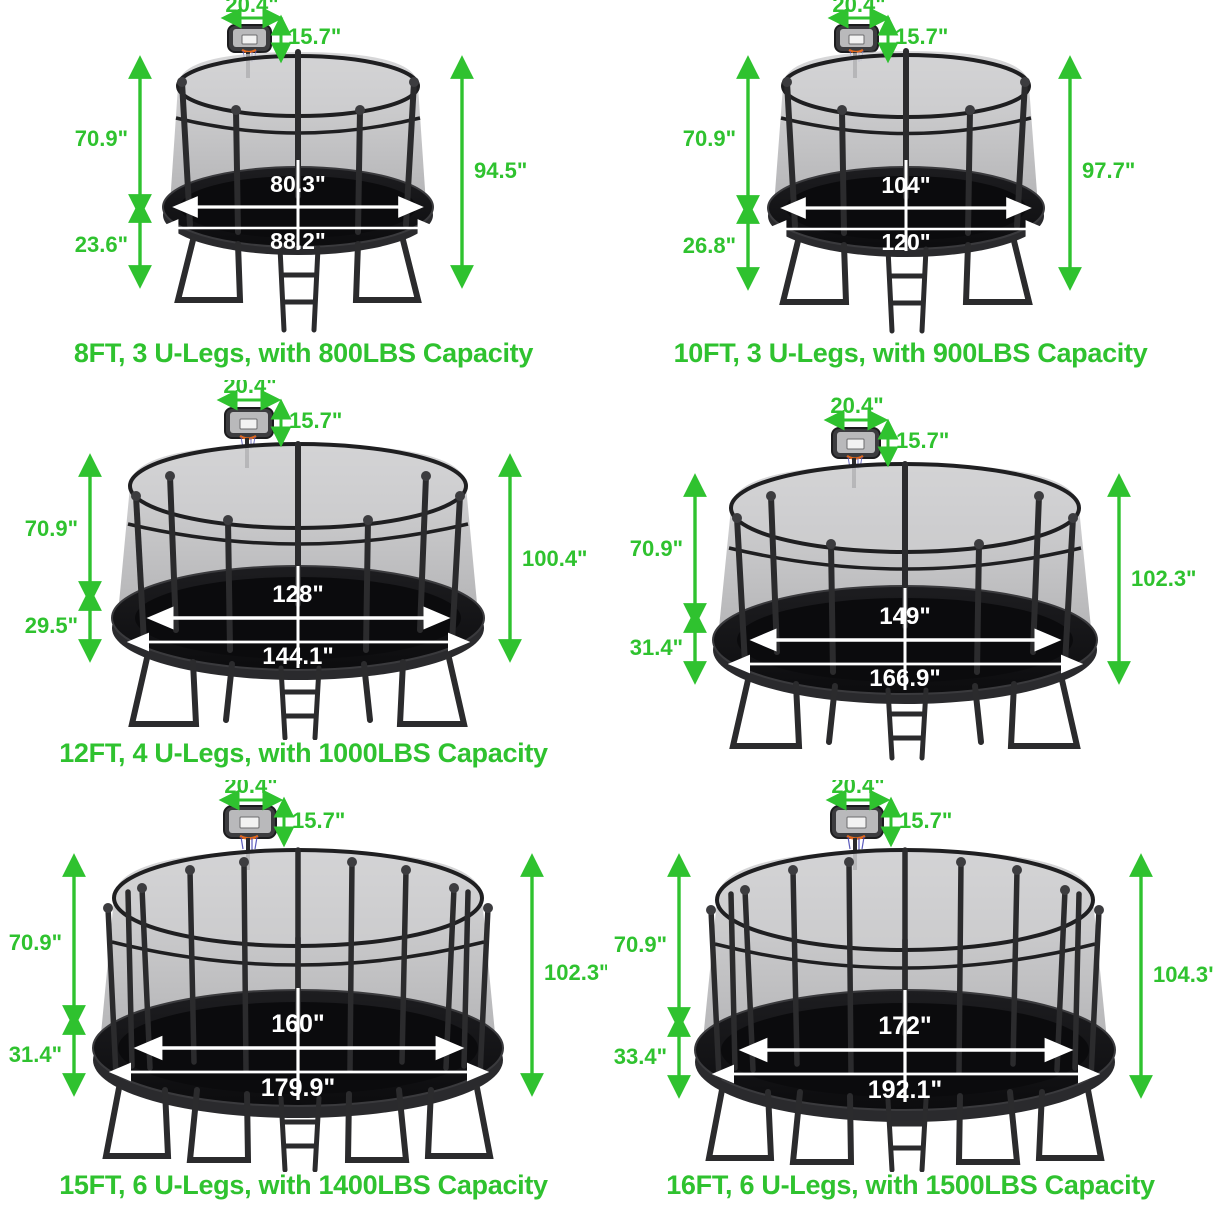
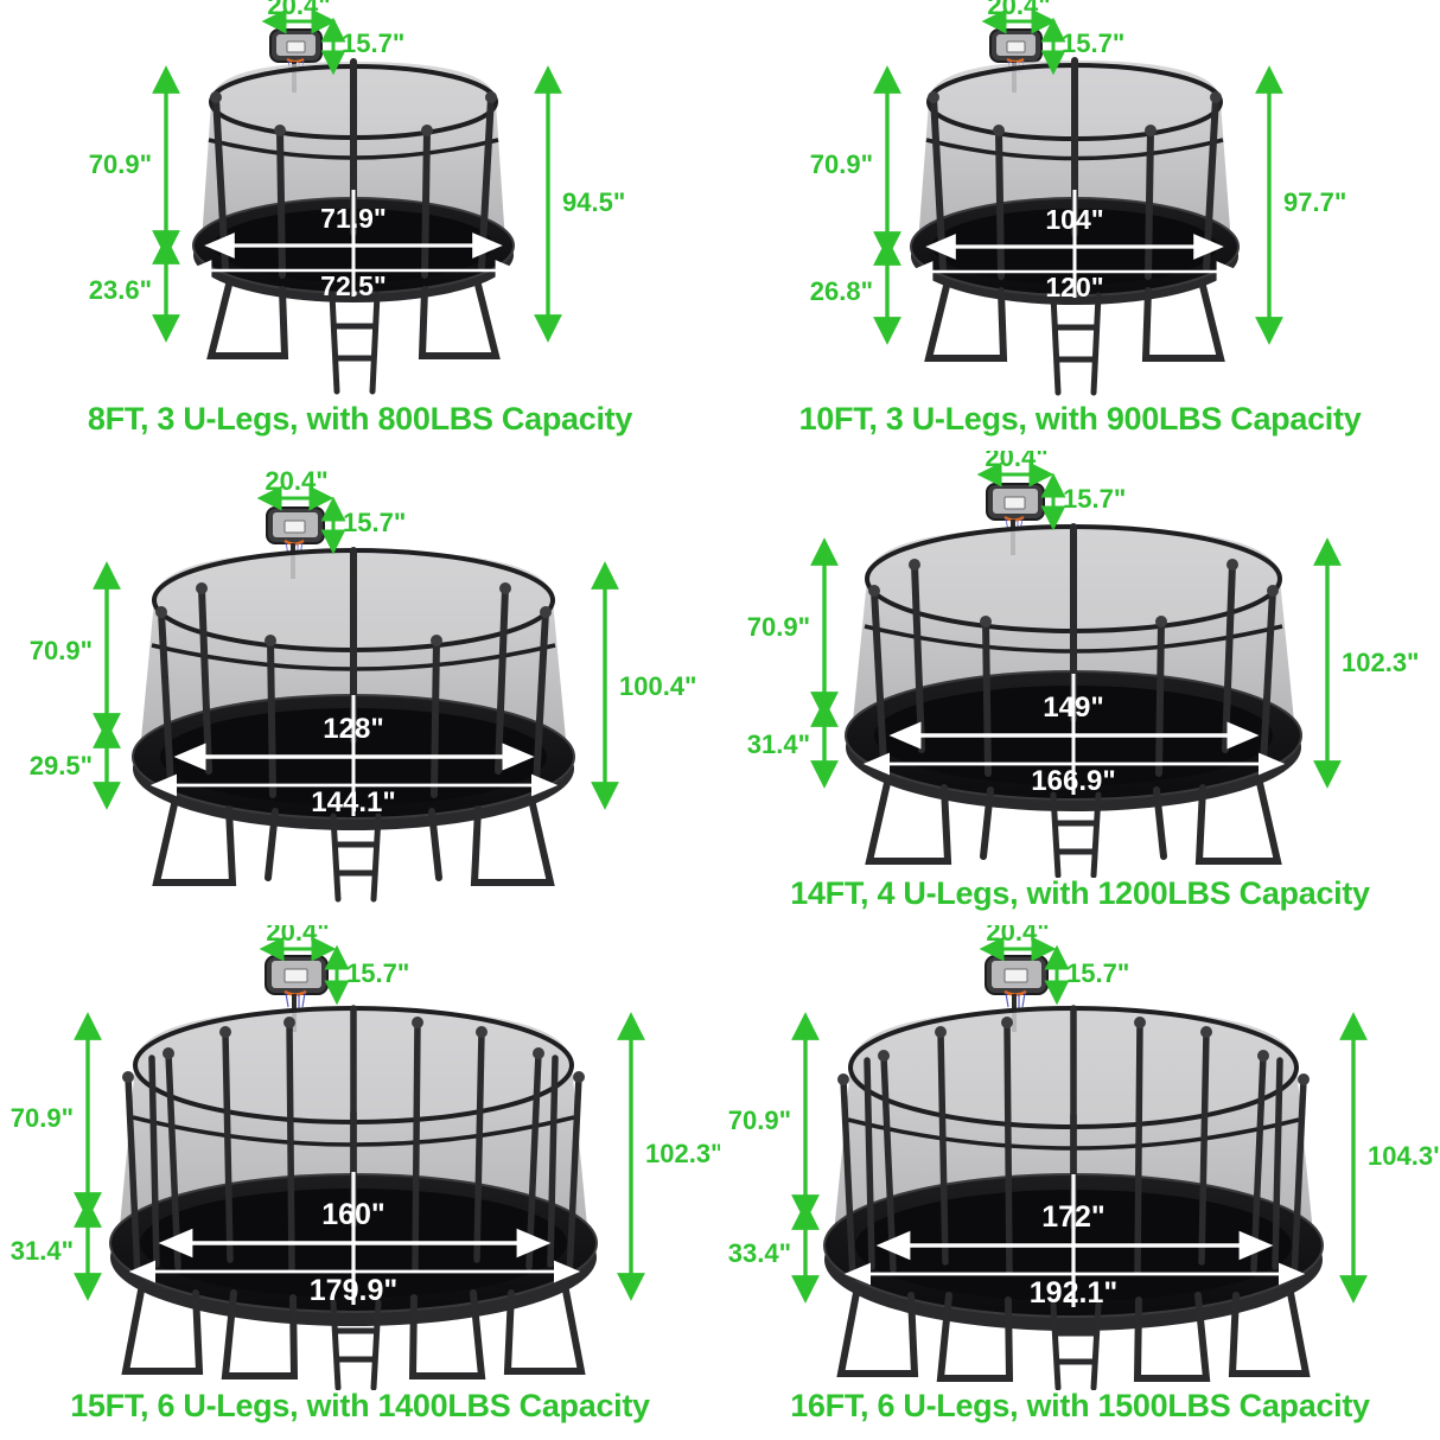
- 80.3"
+ 71.9"
- 88.2"
+ 72.5"
  70.9"
  23.6"
  94.5"
  20.4"
  15.7"
  8FT, 3 U-Legs, with 800LBS Capacity
  104"
  120"
  70.9"
  26.8"
  97.7"
  20.4"
  15.7"
  10FT, 3 U-Legs, with 900LBS Capacity
  128"
  144.1"
  70.9"
  29.5"
  100.4"
  20.4"
  15.7"
- 12FT, 4 U-Legs, with 1000LBS Capacity
  149"
  166.9"
  70.9"
  31.4"
  102.3"
  20.4"
  15.7"
+ 14FT, 4 U-Legs, with 1200LBS Capacity
  160"
  179.9"
  70.9"
  31.4"
  102.3"
  20.4"
  15.7"
  15FT, 6 U-Legs, with 1400LBS Capacity
  172"
  192.1"
  70.9"
  33.4"
  104.3"
  20.4"
  15.7"
  16FT, 6 U-Legs, with 1500LBS Capacity
